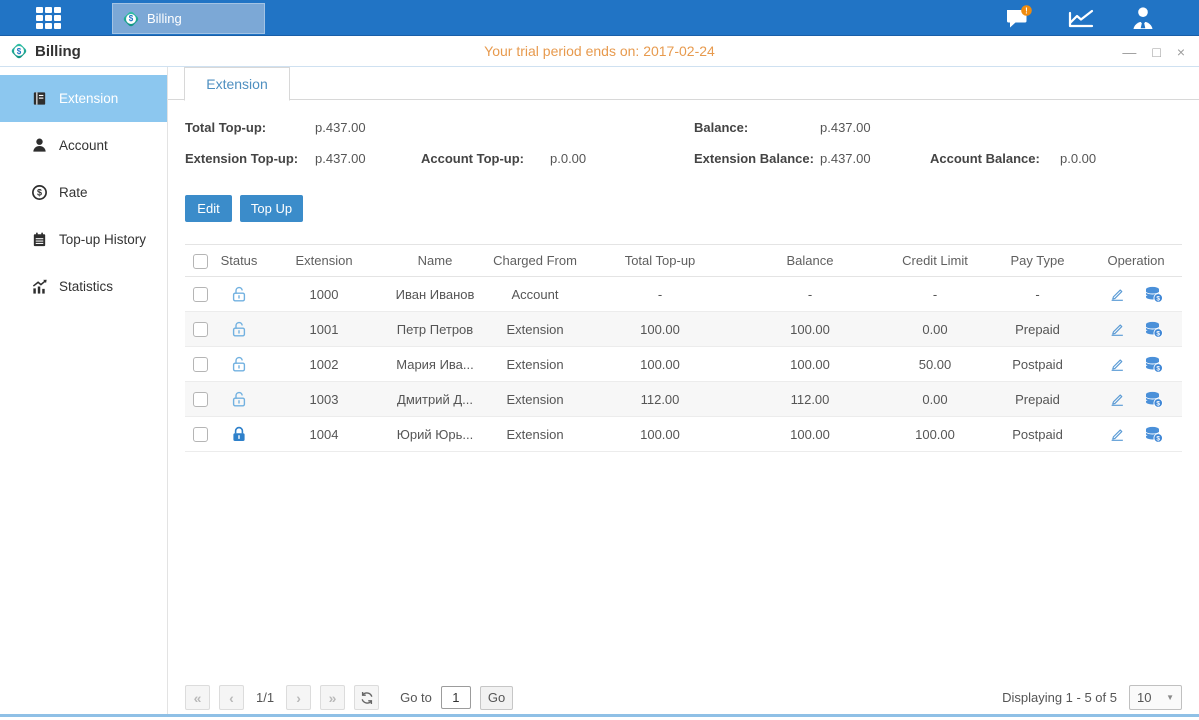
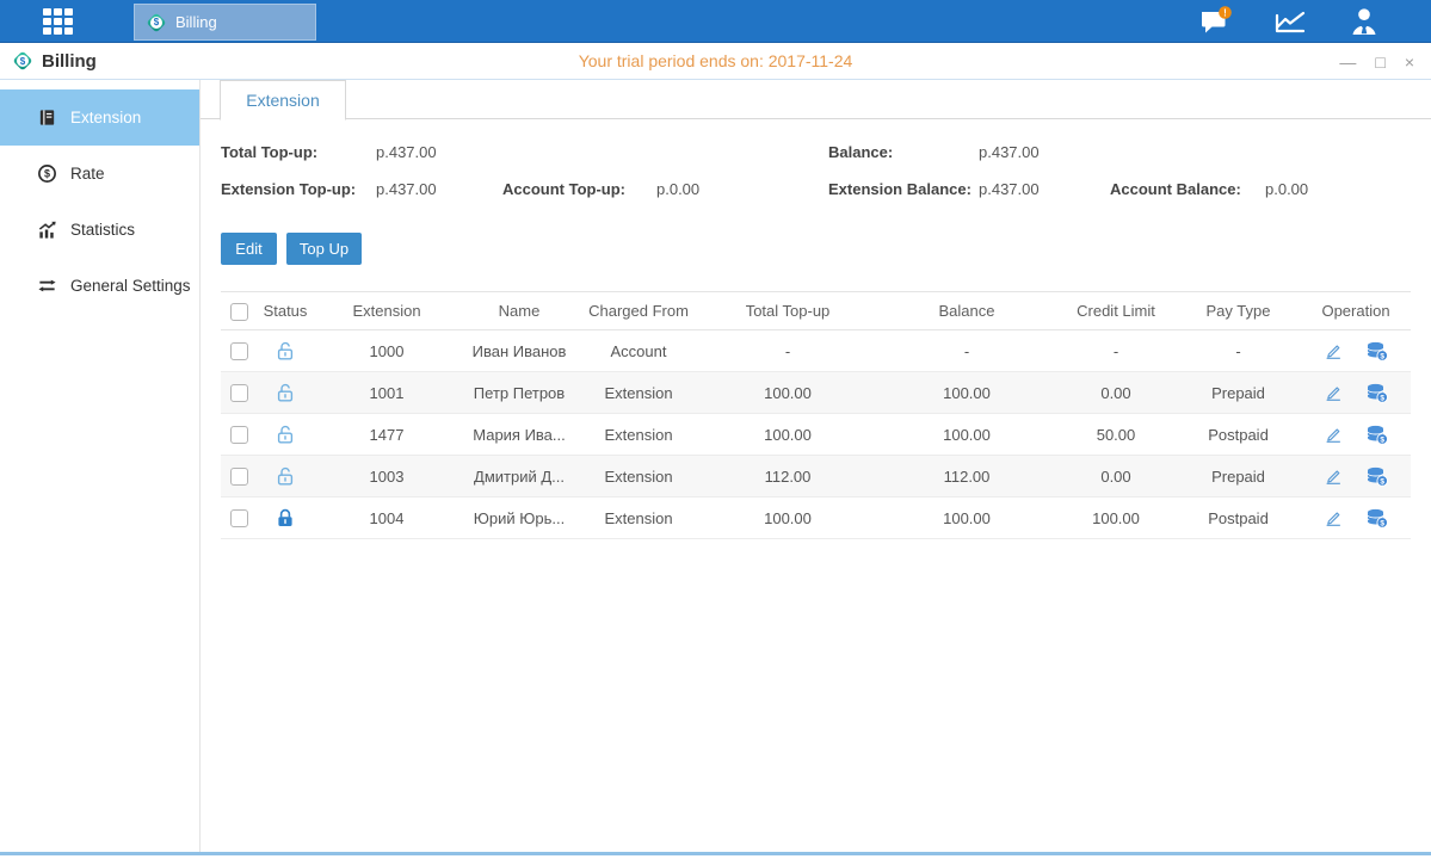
  $
  Billing
  !
  $
  Billing
- Your trial period ends on: 2017-02-24
+ Your trial period ends on: 2017-11-24
  —
  □
  ×
  Extension
- Account
  $
  Rate
- Top-up History
  Statistics
+ General Settings
  Extension
  Total Top-up:
  p.437.00
  Balance:
  p.437.00
  Extension Top-up:
  p.437.00
  Account Top-up:
  p.0.00
  Extension Balance:
  p.437.00
  Account Balance:
  p.0.00
  Edit
  Top Up
  	Status	Extension	Name	Charged From	Total Top-up	Balance	Credit Limit	Pay Type	Operation
  		1000	Иван Иванов	Account	-	-	-	-
  		1001	Петр Петров	Extension	100.00	100.00	0.00	Prepaid
- 		1002	Мария Ива...	Extension	100.00	100.00	50.00	Postpaid
+ 		1477	Мария Ива...	Extension	100.00	100.00	50.00	Postpaid
  		1003	Дмитрий Д...	Extension	112.00	112.00	0.00	Prepaid
  		1004	Юрий Юрь...	Extension	100.00	100.00	100.00	Postpaid
- «
- ‹
- 1/1
- ›
- »
- Go to
- 1
- Go
- Displaying 1 - 5 of 5
- 10
- ▼
